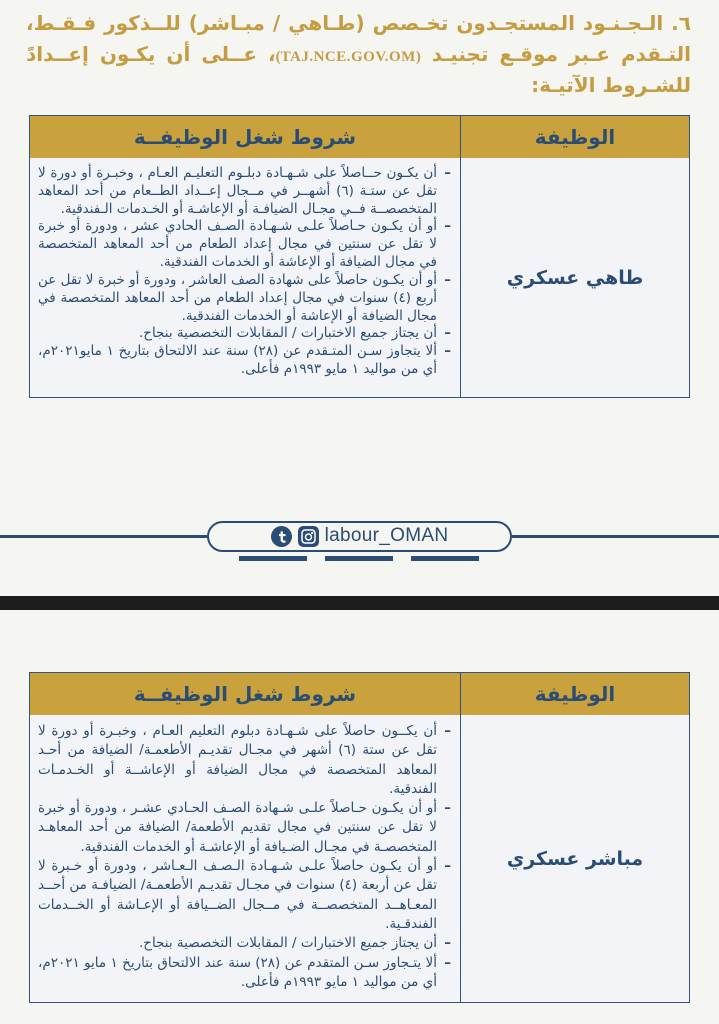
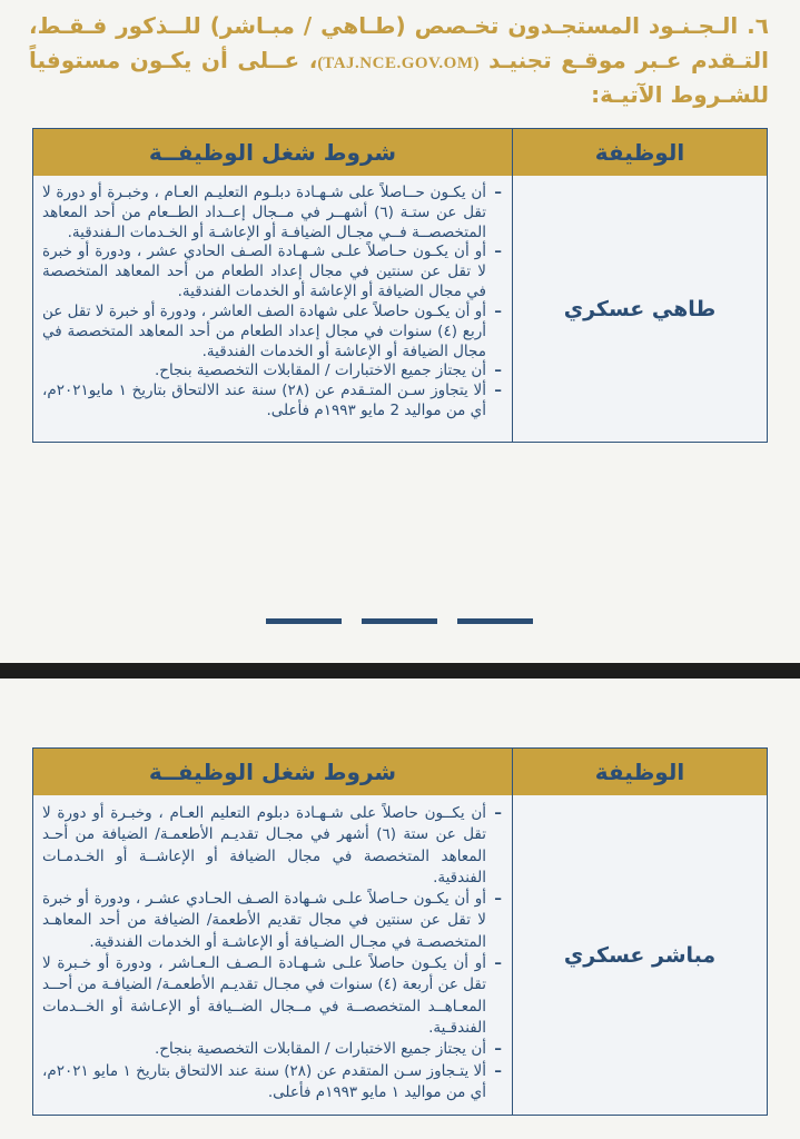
- ٦. الـجـنـود المستجـدون تخـصص (طـاهي / مبـاشر) للــذكور فـقـط، التـقدم عـبر موقـع تجنيـد (TAJ.NCE.GOV.OM)، عــلى أن يكـون إعــدادً للشـروط الآتيـة:
+ ٦. الـجـنـود المستجـدون تخـصص (طـاهي / مبـاشر) للــذكور فـقـط، التـقدم عـبر موقـع تجنيـد (TAJ.NCE.GOV.OM)، عــلى أن يكـون مستوفياً للشـروط الآتيـة:
  الوظيفة
  شروط شغل الوظيفــة
  طاهي عسكري
  –
  أن يكـون حــاصلاً على شـهـادة دبلـوم التعليـم العـام ، وخبـرة أو دورة لا تقل عن ستـة (٦) أشهــر في مــجال إعــداد الطــعام من أحد المعاهد المتخصصــة فــي مجـال الضيافـة أو الإعاشـة أو الخـدمات الـفندقية.
  –
  أو أن يكـون حـاصلاً علـى شـهـادة الصـف الحادي عشر ، ودورة أو خبرة لا تقل عن سنتين في مجال إعداد الطعام من أحد المعاهد المتخصصة في مجال الضيافة أو الإعاشة أو الخدمات الفندقية.
  –
  أو أن يكـون حاصلاً على شهادة الصف العاشر ، ودورة أو خبرة لا تقل عن أربع (٤) سنوات في مجال إعداد الطعام من أحد المعاهد المتخصصة في مجال الضيافة أو الإعاشة أو الخدمات الفندقية.
  –
  أن يجتاز جميع الاختبارات / المقابلات التخصصية بنجاح.
  –
- ألا يتجاوز سـن المتـقدم عن (٢٨) سنة عند الالتحاق بتاريخ ١ مايو٢٠٢١م، أي من مواليد ١ مايو ١٩٩٣م فأعلى.
+ ألا يتجاوز سـن المتـقدم عن (٢٨) سنة عند الالتحاق بتاريخ ١ مايو٢٠٢١م، أي من مواليد 2 مايو ١٩٩٣م فأعلى.
- labour_OMAN
  الوظيفة
  شروط شغل الوظيفــة
  مباشر عسكري
  –
  أن يكــون حاصلاً على شـهـادة دبلوم التعليم العـام ، وخبـرة أو دورة لا تقل عن ستة (٦) أشهر في مجـال تقديـم الأطعمـة/ الضيافة من أحـد المعاهد المتخصصة في مجال الضيافة أو الإعاشــة أو الخـدمـات الفندقية.
  –
  أو أن يكـون حـاصلاً علـى شـهادة الصـف الحـادي عشـر ، ودورة أو خبرة لا تقل عن سنتين في مجال تقديم الأطعمة/ الضيافة من أحد المعاهـد المتخصصـة في مجـال الضـيافة أو الإعاشـة أو الخدمات الفندقية.
  –
  أو أن يكـون حاصلاً علـى شـهـادة الـصـف الـعـاشر ، ودورة أو خـبرة لا تقل عن أربعة (٤) سنوات في مجـال تقديـم الأطعمـة/ الضيافـة من أحــد المعـاهــد المتخصصــة في مــجال الضــيافة أو الإعـاشة أو الخــدمات الفندقـية.
  –
  أن يجتاز جميع الاختبارات / المقابلات التخصصية بنجاح.
  –
  ألا يتـجاوز سـن المتقدم عن (٢٨) سنة عند الالتحاق بتاريخ ١ مايو ٢٠٢١م، أي من مواليد ١ مايو ١٩٩٣م فأعلى.
